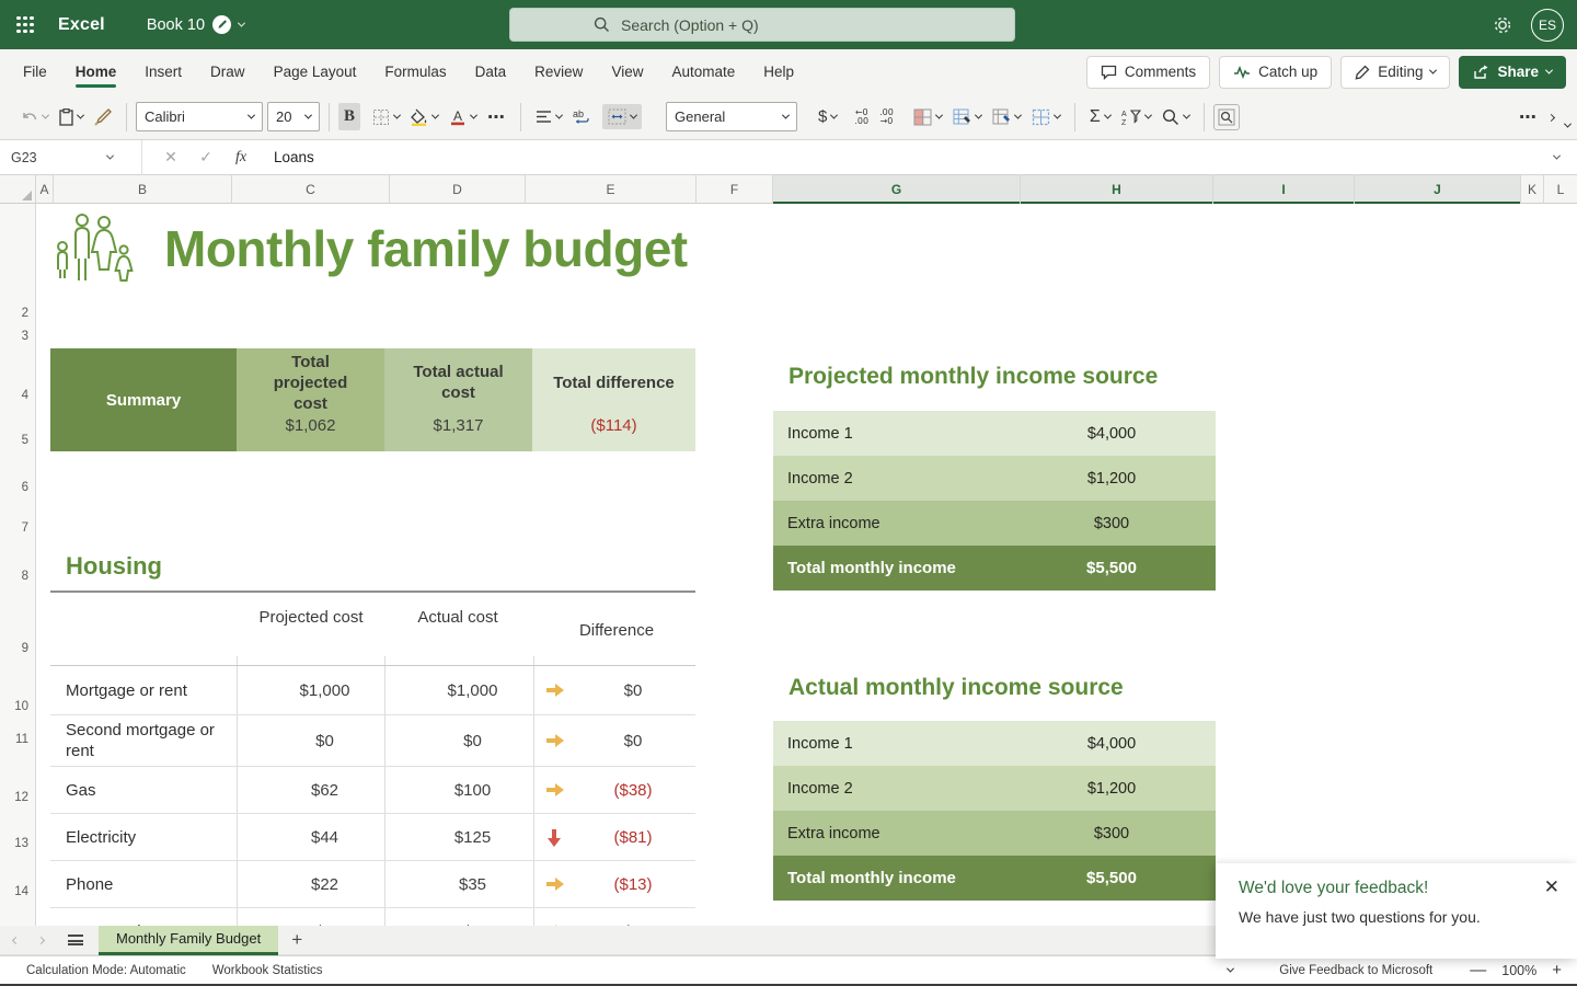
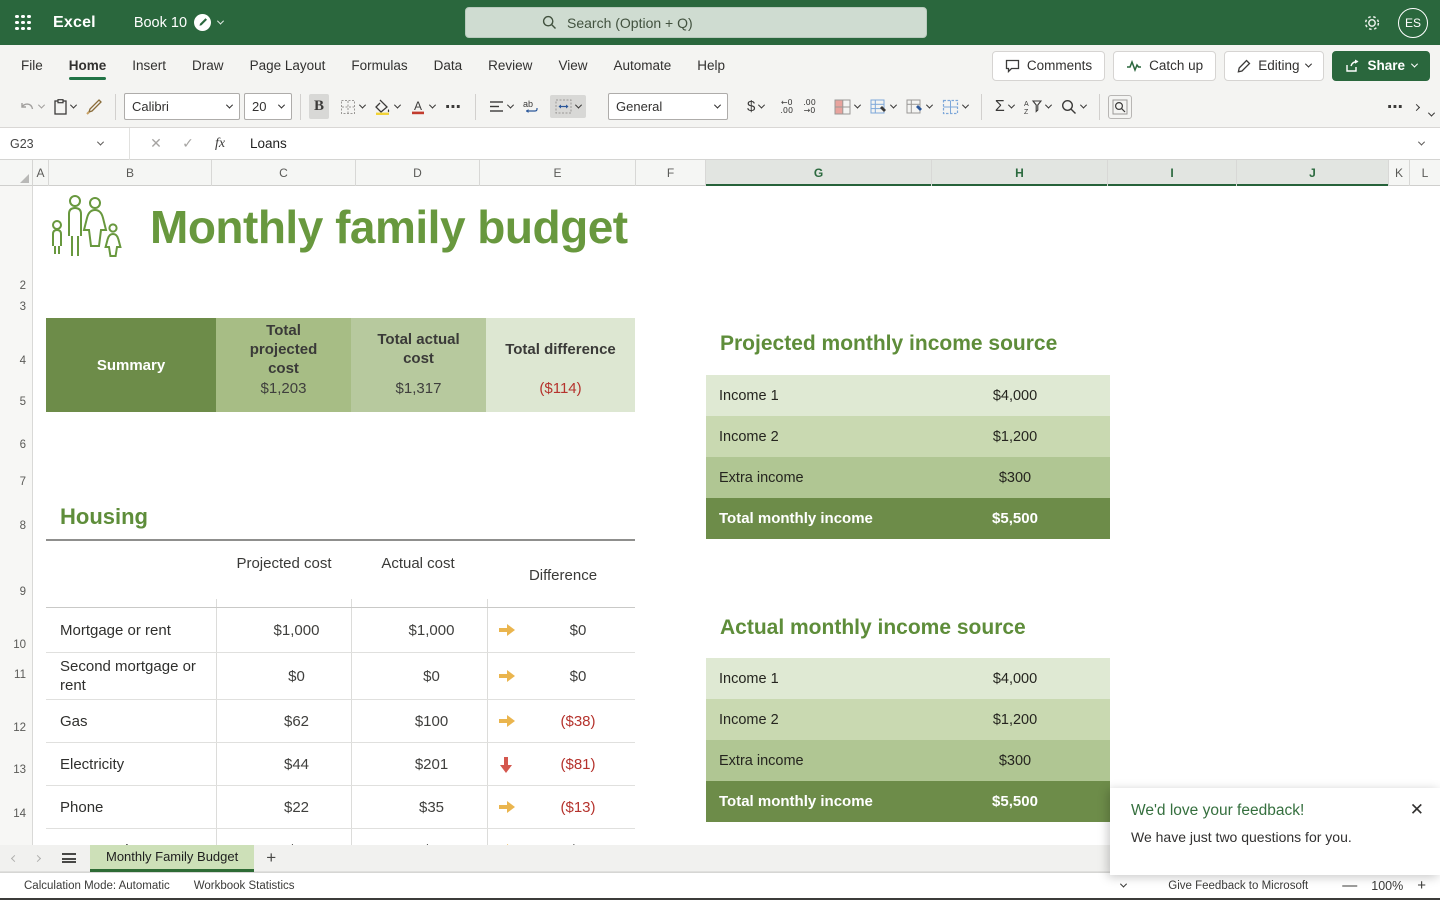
  Excel
  Book 10
  Search (Option + Q)
  ES
  File
  Home
  Insert
  Draw
  Page Layout
  Formulas
  Data
  Review
  View
  Automate
  Help
  Comments
  Catch up
  Editing
  Share
  Calibri
  20
  B
  A
  ⋯
  ab
  General
  $
  ←0
  .00
  .00
  →0
  Σ
  ⋯
  G23
  ✕
  ✓
  fx
  Loans
  A
  B
  C
  D
  E
  F
  G
  H
  I
  J
  K
  L
  2
  3
  4
  5
  6
  7
  8
  9
  10
  11
  12
  13
  14
  Monthly family budget
  Summary
  Total projected cost
- $1,062
+ $1,203
  Total actual cost
  $1,317
  Total difference
  ($114)
  Housing
  Projected cost
  Actual cost
  Difference
  Mortgage or rent
  $1,000
  $1,000
  $0
  Second mortgage or rent
  $0
  $0
  $0
  Gas
  $62
  $100
  ($38)
  Electricity
  $44
- $125
+ $201
  ($81)
  Phone
  $22
  $35
  ($13)
  Projected monthly income source
  Income 1
  $4,000
  Income 2
  $1,200
  Extra income
  $300
  Total monthly income
  $5,500
  Actual monthly income source
  Income 1
  $4,000
  Income 2
  $1,200
  Extra income
  $300
  Total monthly income
  $5,500
  We'd love your feedback!
  We have just two questions for you.
  ✕
  Monthly Family Budget
  +
  Calculation Mode: Automatic
  Workbook Statistics
  Give Feedback to Microsoft
  —
  100%
  +
